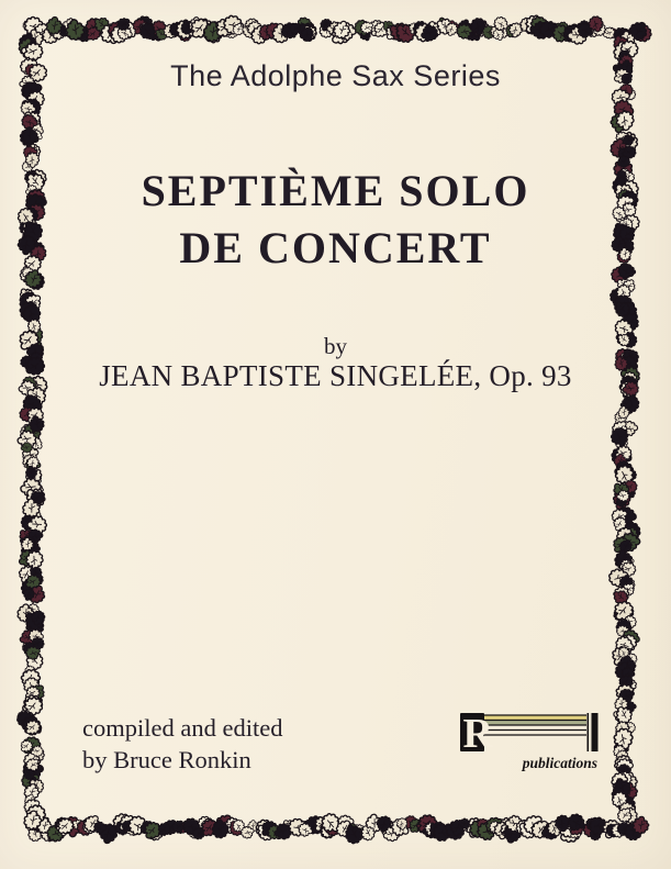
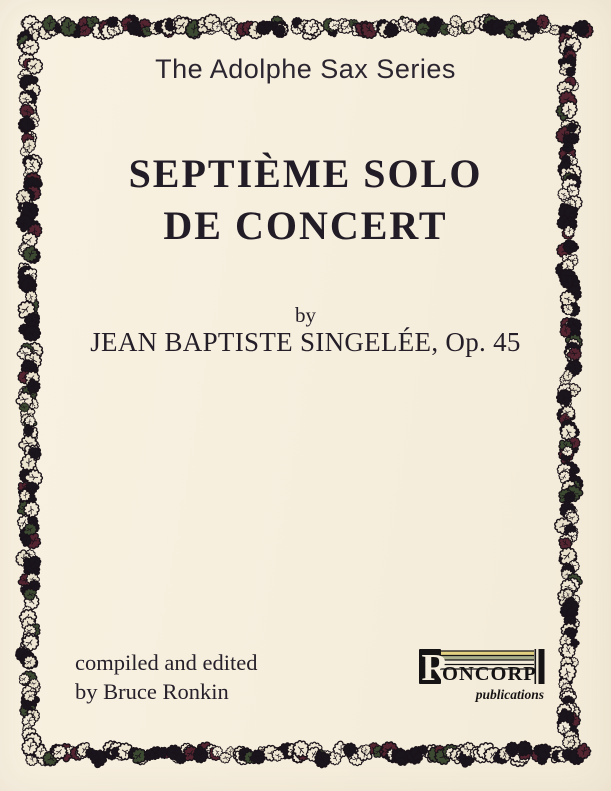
  The Adolphe Sax Series
  SEPTIÈME SOLO
  DE CONCERT
  by
- JEAN BAPTISTE SINGELÉE, Op. 93
+ JEAN BAPTISTE SINGELÉE, Op. 45
  compiled and edited
  by Bruce Ronkin
  R
+ ONCORP
  publications
